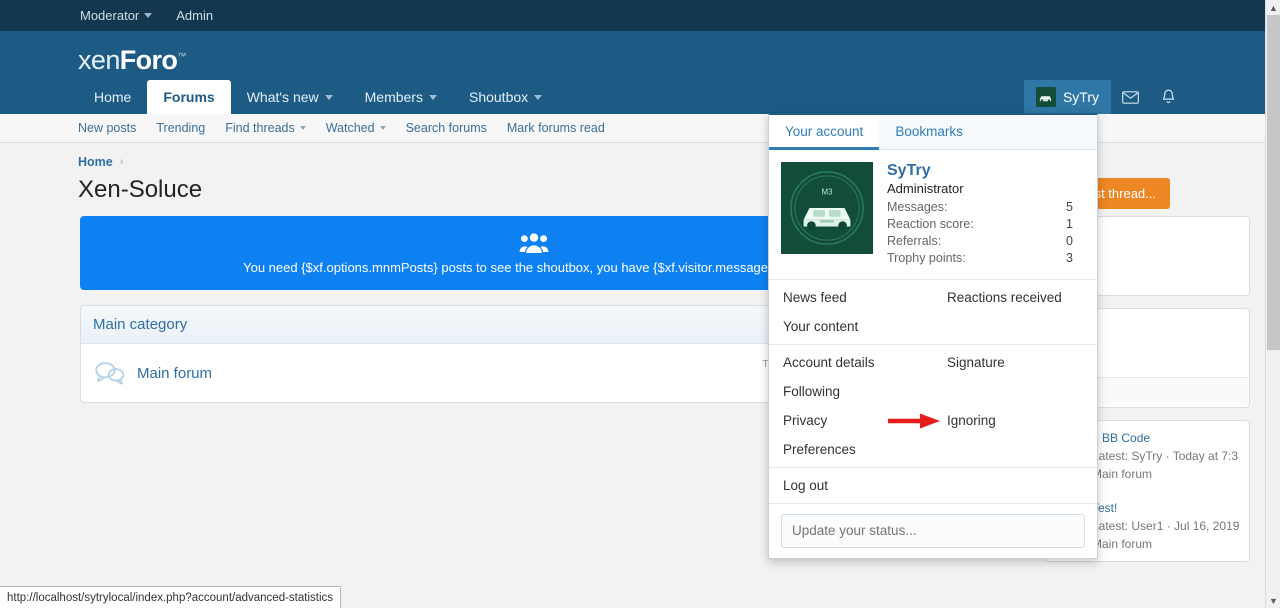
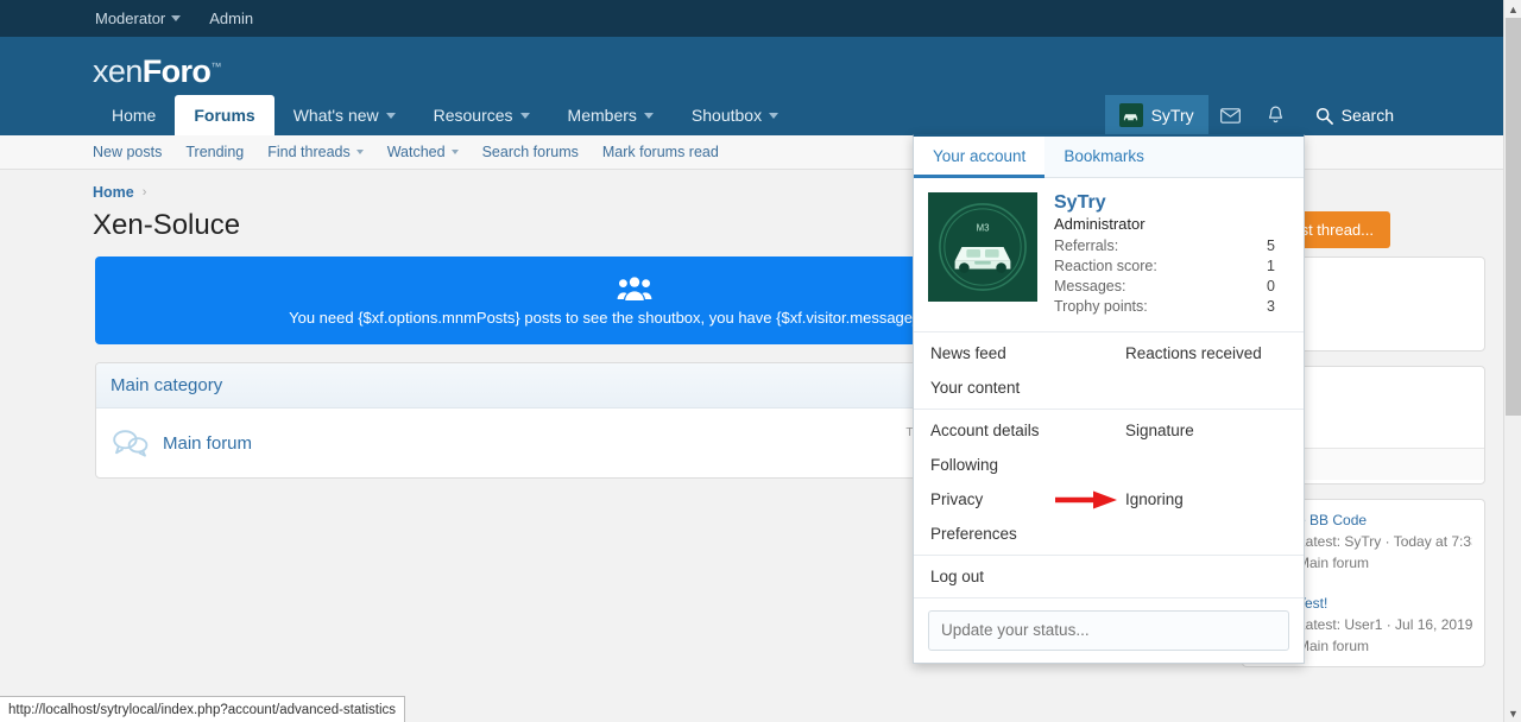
  Moderator
  Admin
  xenForo™
  Home
  Forums
  What's new
+ Resources
  Members
  Shoutbox
  SyTry
+ Search
  New posts
  Trending
  Find threads
  Watched
  Search forums
  Mark forums read
  Home
  ›
  Xen-Soluce
  t thread...
  You need {$xf.options.mnmPosts} posts to see the shoutbox, you have {$xf.visitor.message
  Main category
  Main forum
  BB Code
  atest: SyTry · Today at 7:3 ain forum
  est!
  atest: User1 · Jul 16, 2019 ain forum
  Your account
  Bookmarks
  M3
  SyTry
  Administrator
- Messages:
+ Referrals:
  5
  Reaction score:
  1
- Referrals:
+ Messages:
  0
  Trophy points:
  3
  News feed
  Reactions received
  Your content
  Account details
  Signature
  Following
  Privacy
  Ignoring
  Preferences
  Log out
  Update your status...
  http://localhost/sytrylocal/index.php?account/advanced-statistics
  ▲
  ▼
